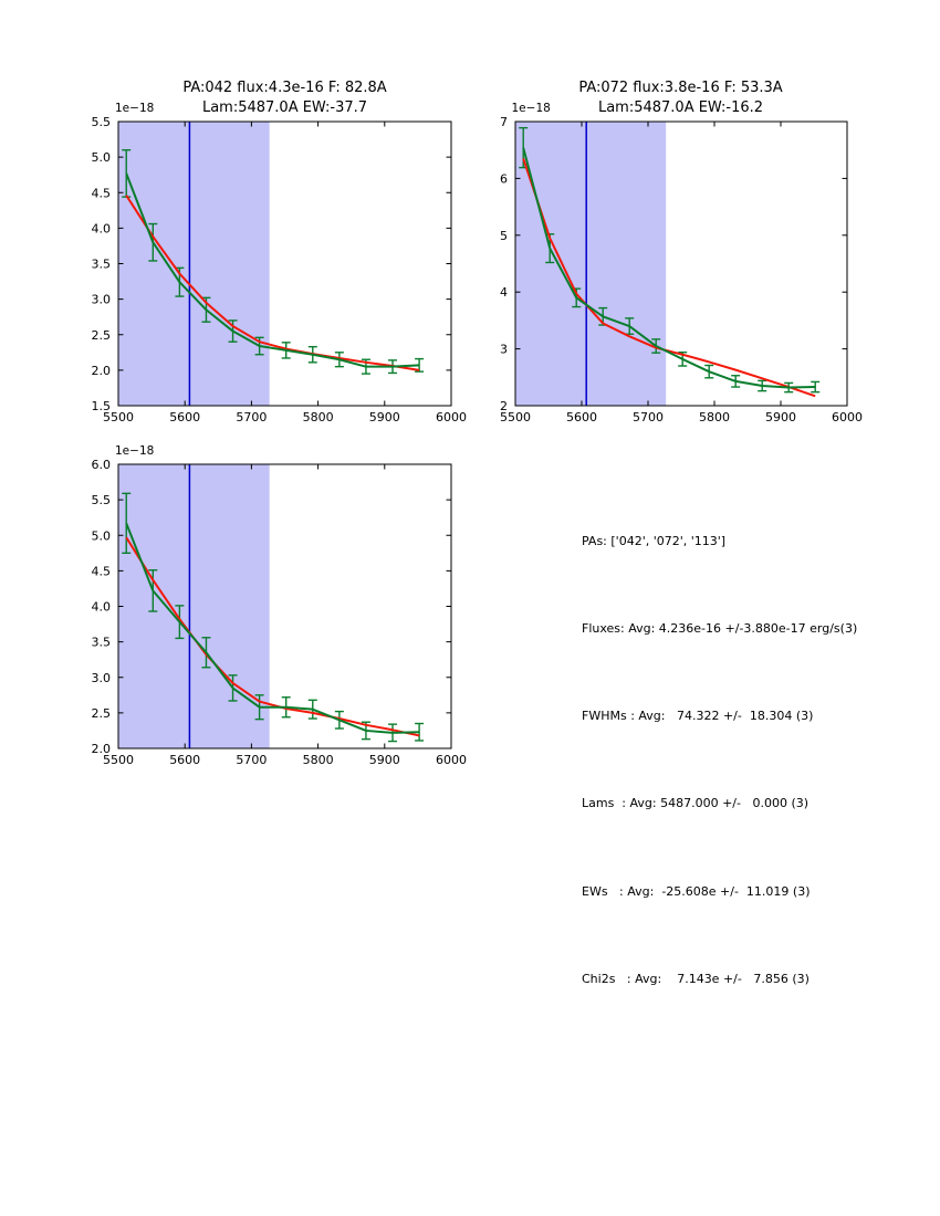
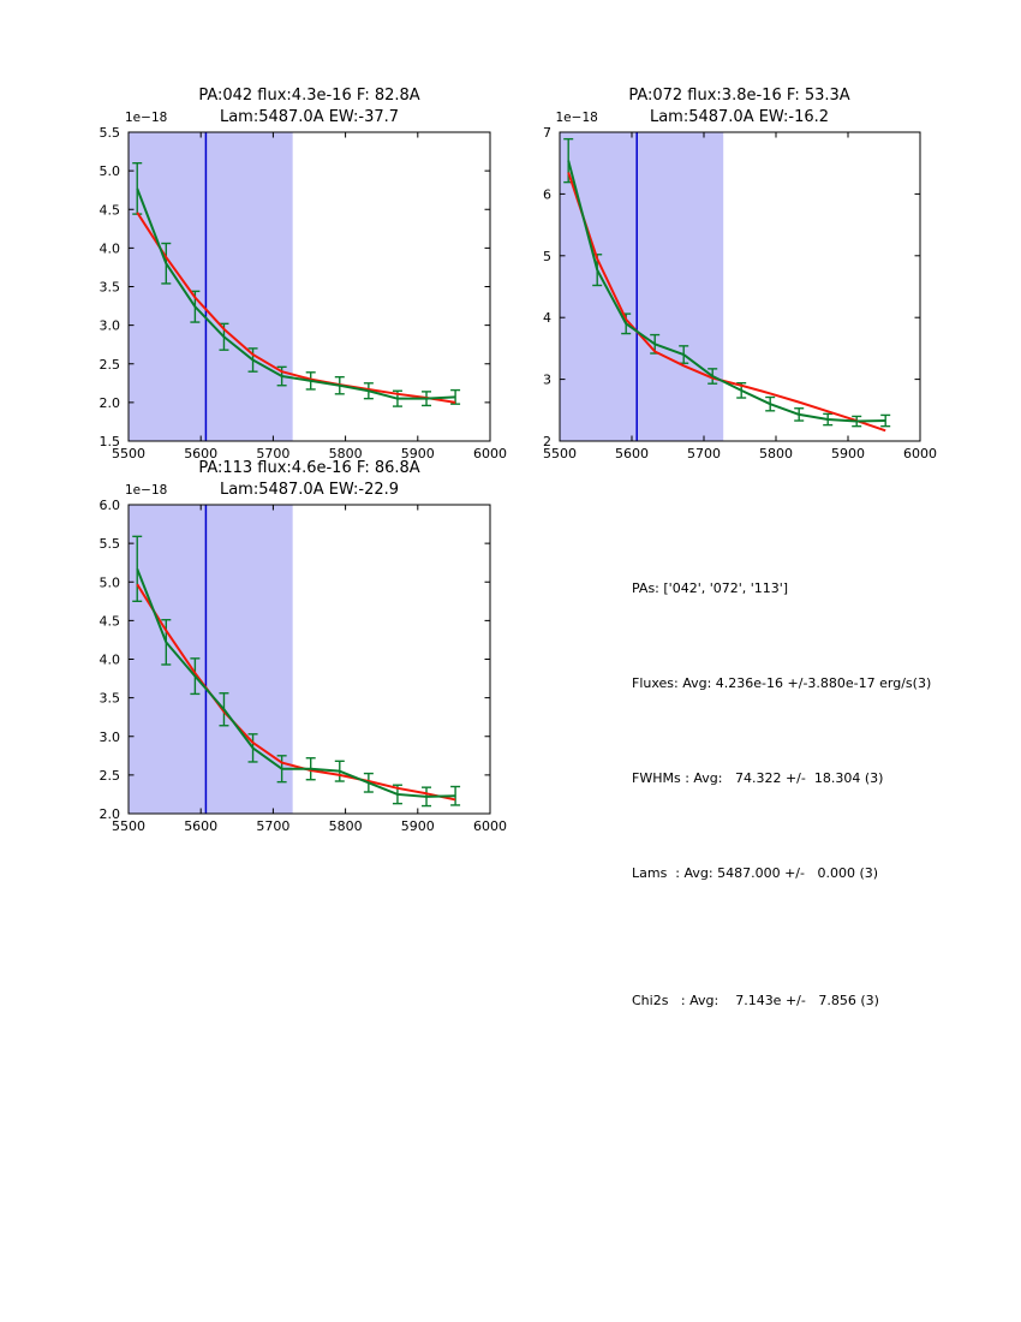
  PA:042 flux:4.3e-16 F: 82.8A
  Lam:5487.0A EW:-37.7
  1e−18
  5500
  5600
  5700
  5800
  5900
  6000
  1.5
  2.0
  2.5
  3.0
  3.5
  4.0
  4.5
  5.0
  5.5
  PA:072 flux:3.8e-16 F: 53.3A
  Lam:5487.0A EW:-16.2
  1e−18
  5500
  5600
  5700
  5800
  5900
  6000
  2
  3
  4
  5
  6
  7
+ PA:113 flux:4.6e-16 F: 86.8A
+ Lam:5487.0A EW:-22.9
  1e−18
  5500
  5600
  5700
  5800
  5900
  6000
  2.0
  2.5
  3.0
  3.5
  4.0
  4.5
  5.0
  5.5
  6.0
  PAs: ['042', '072', '113']
  Fluxes: Avg: 4.236e-16 +/-3.880e-17 erg/s(3)
  FWHMs : Avg: 74.322 +/- 18.304 (3)
  Lams : Avg: 5487.000 +/- 0.000 (3)
- EWs : Avg: -25.608e +/- 11.019 (3)
  Chi2s : Avg: 7.143e +/- 7.856 (3)
